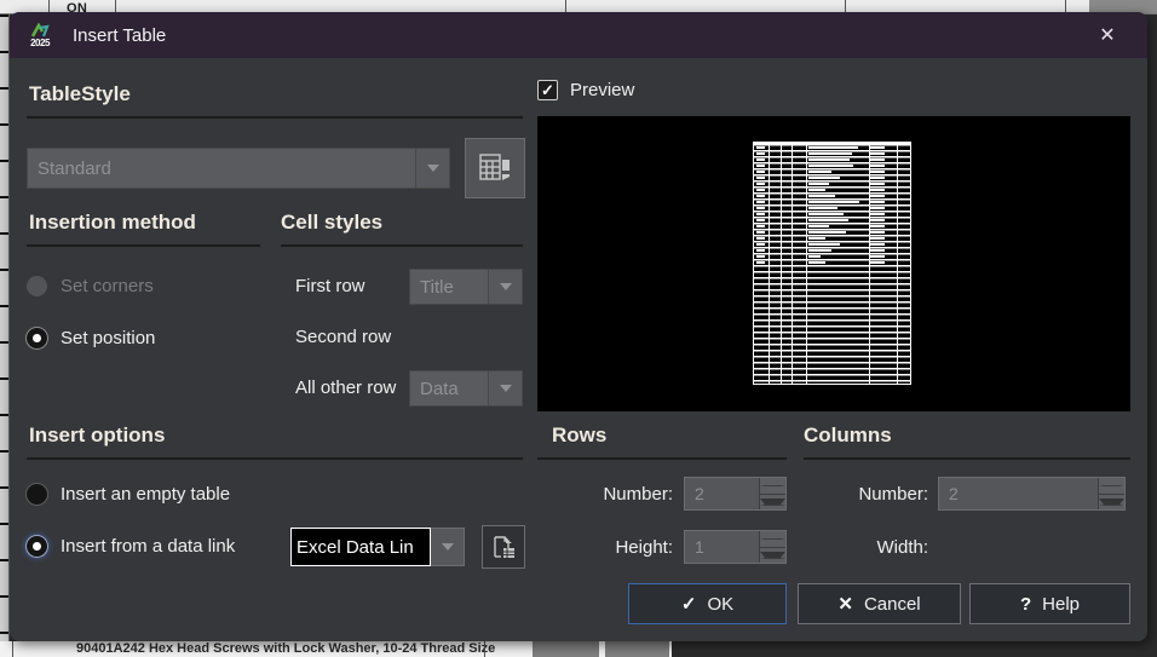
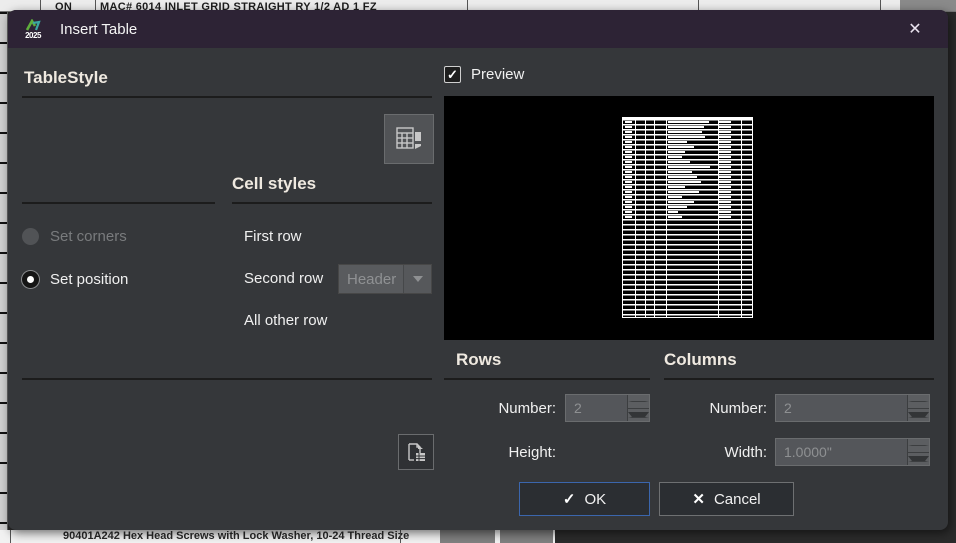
  ON
+ MAC# 6014 INLET GRID STRAIGHT RY 1/2 AD 1 FZ
  90401A242 Hex Head Screws with Lock Washer, 10-24 Thread Sie
  2025
  Insert Table
  ✕
  TableStyle
- Standard
- Insertion method
  Cell styles
  Set corners
  Set position
  First row
- Title
  Second row
+ Header
  All other row
- Data
- Insert options
- Insert an empty table
- Insert from a data link
- Excel Data Lin
  ✓
  Preview
  Rows
  Columns
  Number:
  2
  Height:
- 1
  Number:
  2
  Width:
+ 1.0000"
  ✓
  OK
  ✕
  Cancel
- ?
- Help
